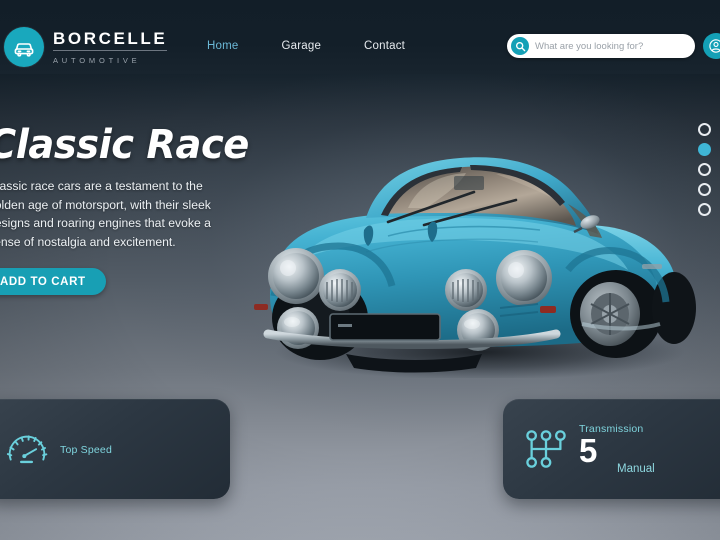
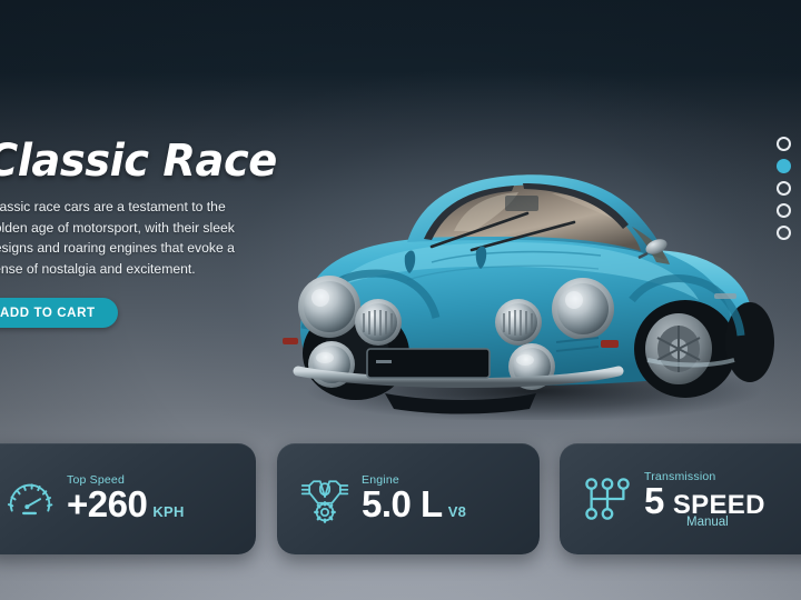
- BORCELLE
- AUTOMOTIVE
- Home
- Garage
- Contact
- What are you looking for?
  Classic Race
  assic race cars are a testament to the lden age of motorsport, with their sleek signs and roaring engines that evoke a nse of nostalgia and excitement.
  ADD TO CART
  Top Speed
+ +260
+ KPH
+ Engine
+ 5.0 L
+ V8
  Transmission
  5
+ SPEED
  Manual
